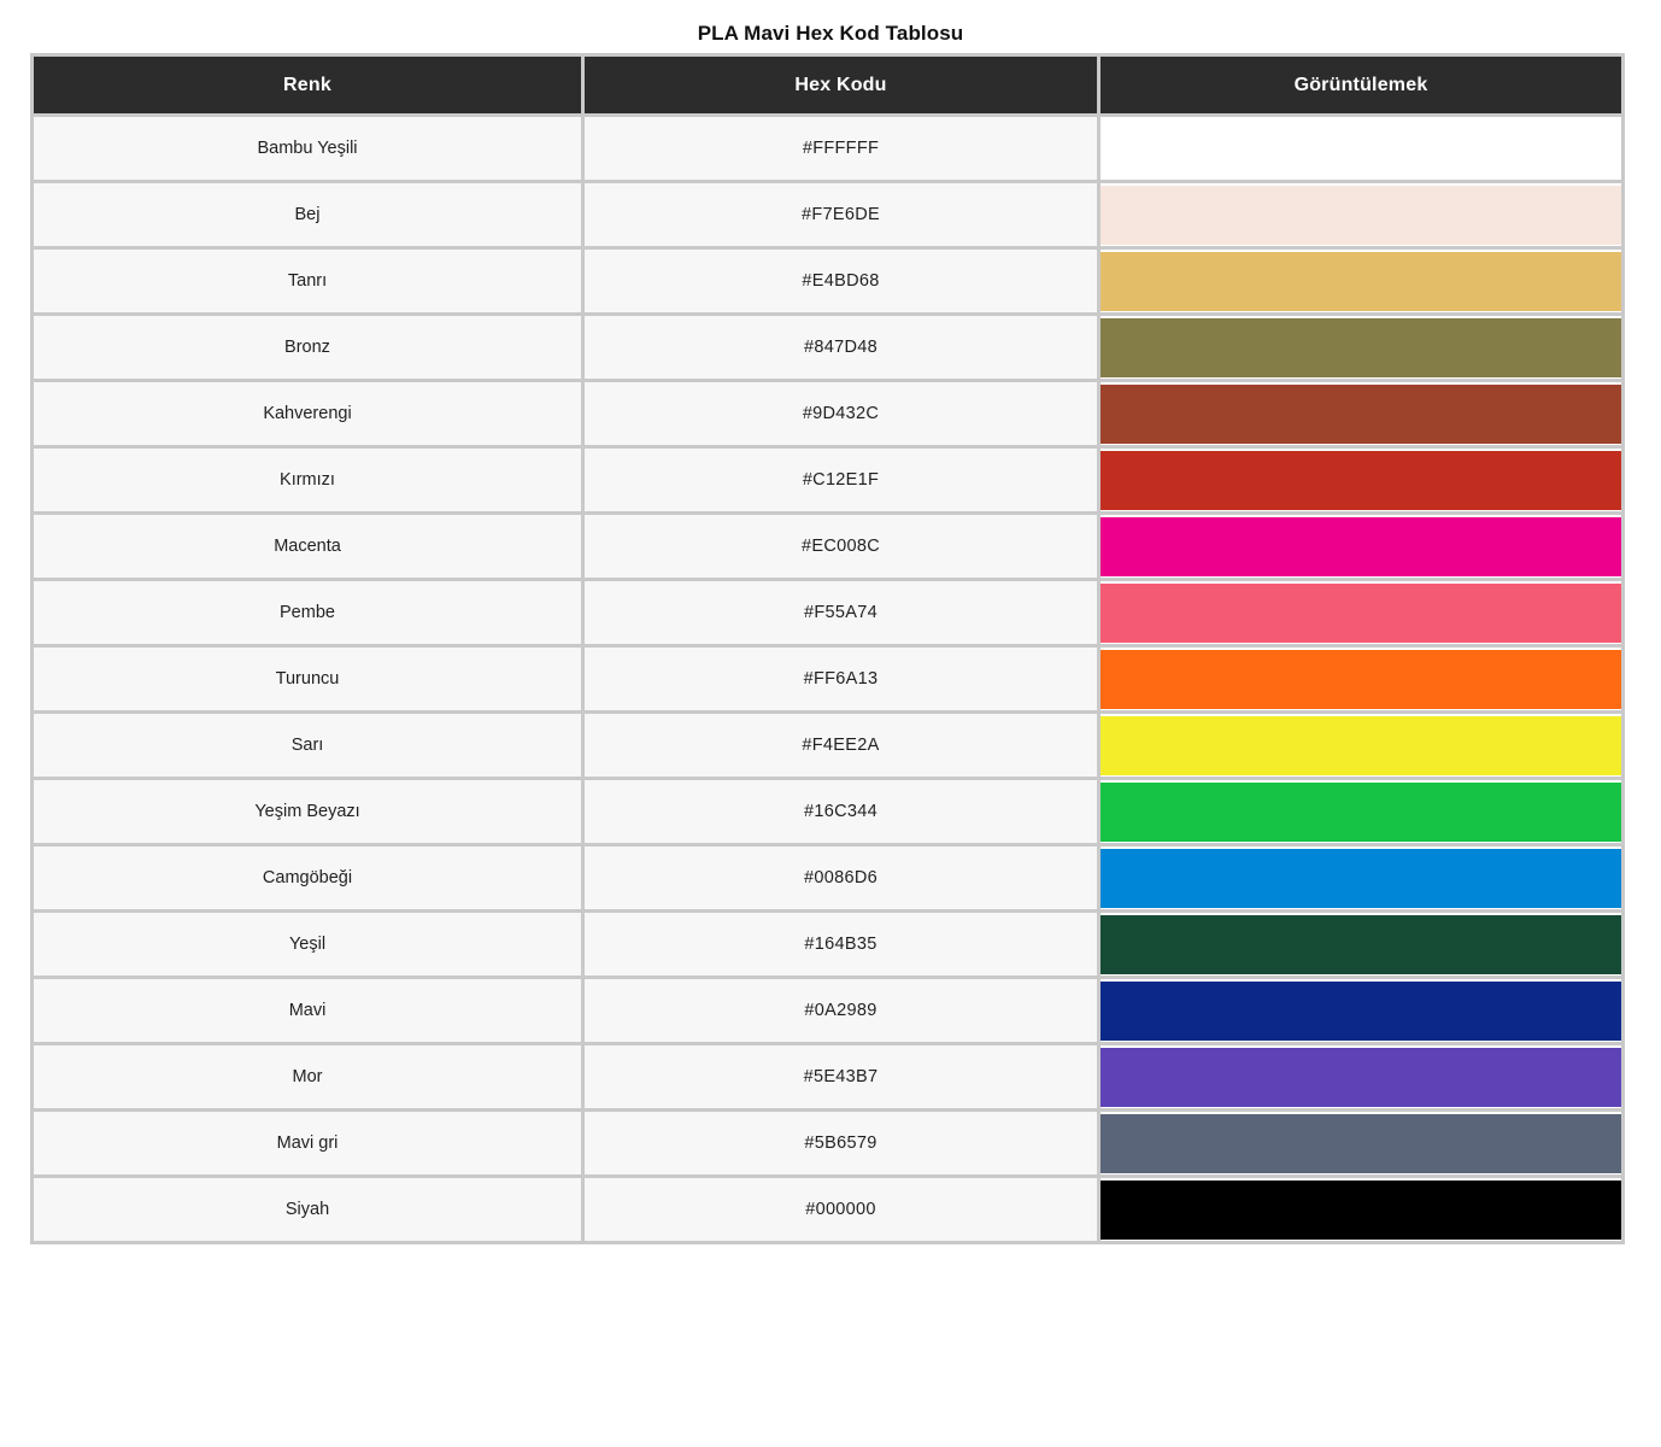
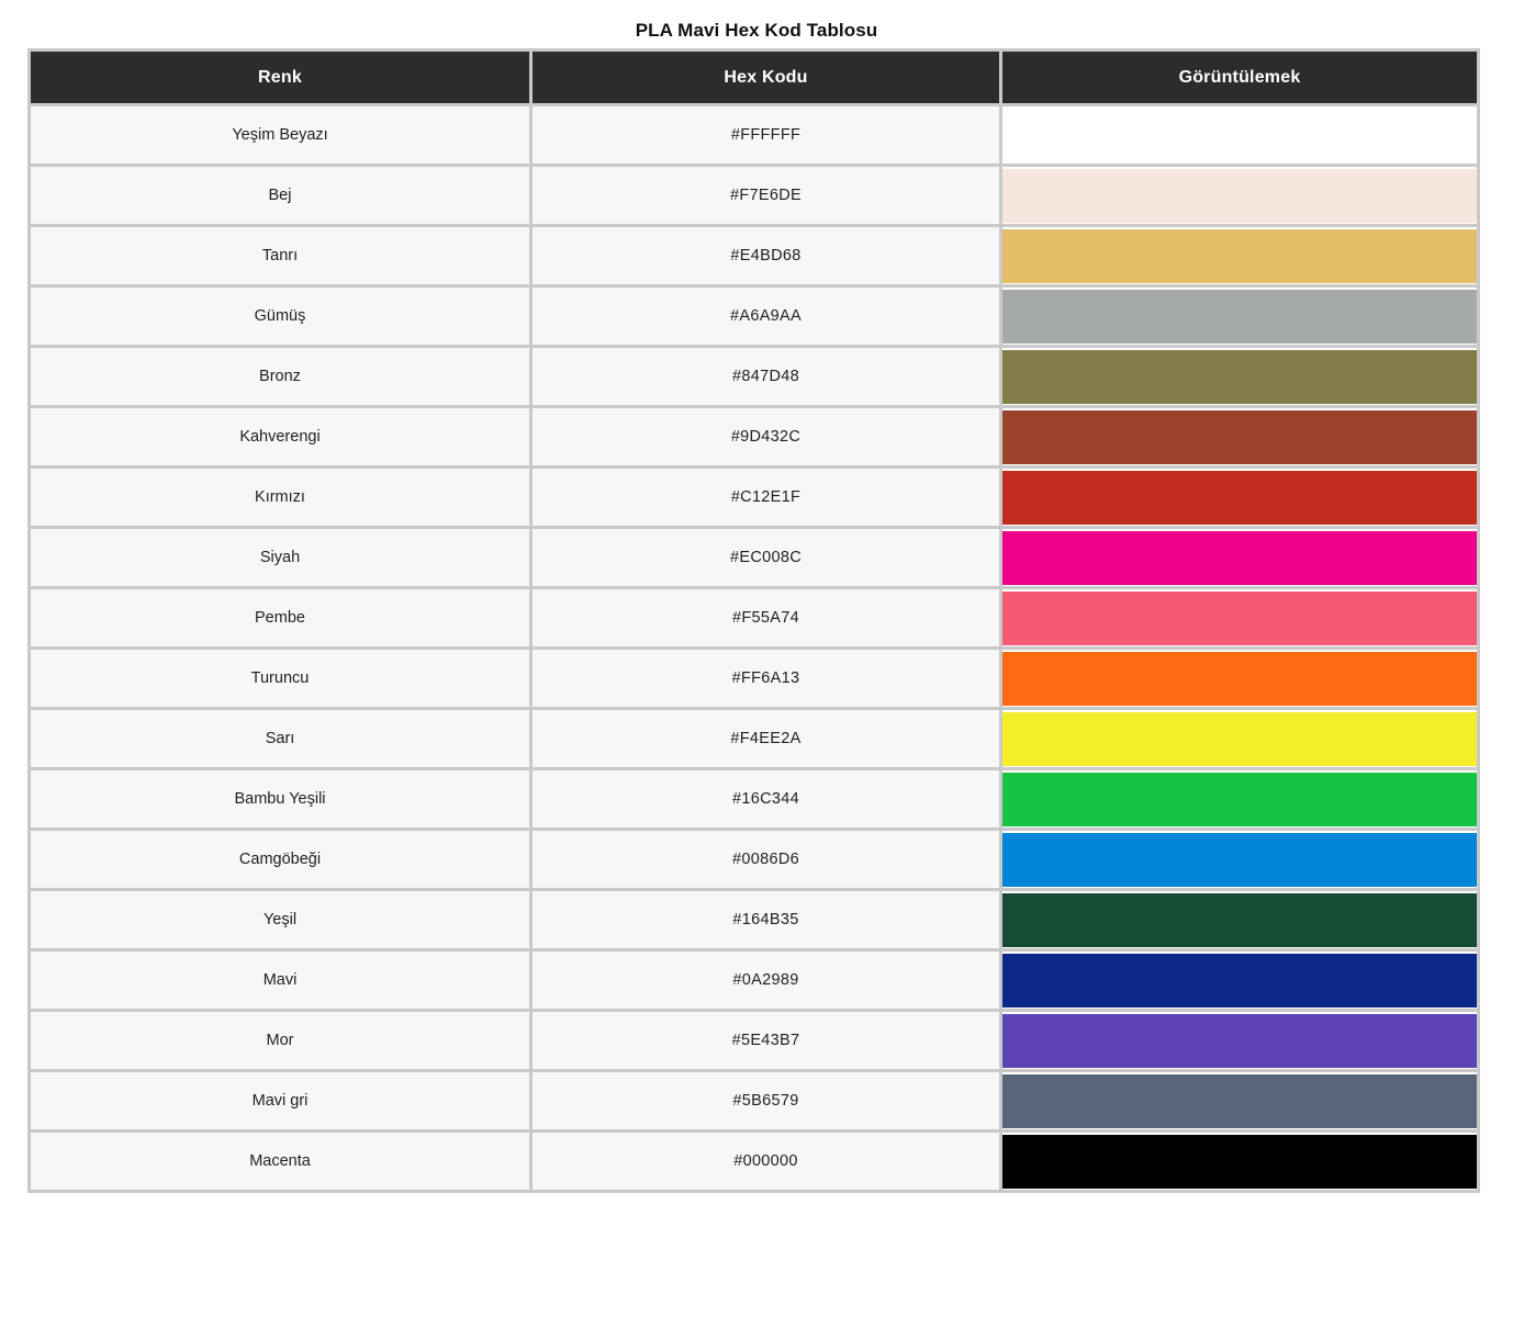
  PLA Mavi Hex Kod Tablosu
  Renk	Hex Kodu	Görüntülemek
- Bambu Yeşili	#FFFFFF
+ Yeşim Beyazı	#FFFFFF
  Bej	#F7E6DE
  Tanrı	#E4BD68
+ Gümüş	#A6A9AA
  Bronz	#847D48
  Kahverengi	#9D432C
  Kırmızı	#C12E1F
- Macenta	#EC008C
+ Siyah	#EC008C
  Pembe	#F55A74
  Turuncu	#FF6A13
  Sarı	#F4EE2A
- Yeşim Beyazı	#16C344
+ Bambu Yeşili	#16C344
  Camgöbeği	#0086D6
  Yeşil	#164B35
  Mavi	#0A2989
  Mor	#5E43B7
  Mavi gri	#5B6579
- Siyah	#000000
+ Macenta	#000000
